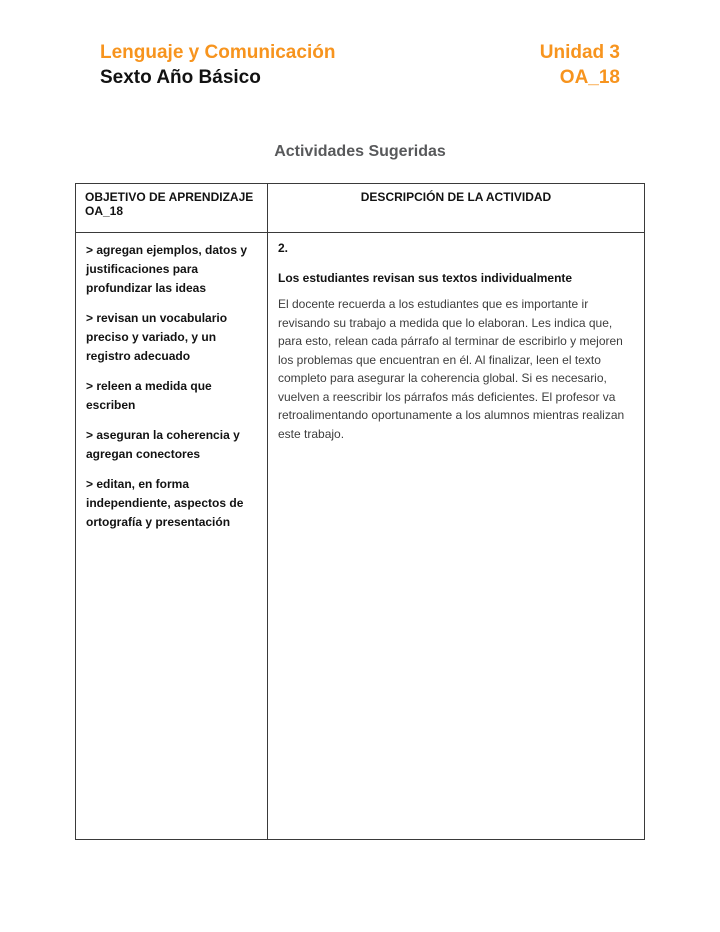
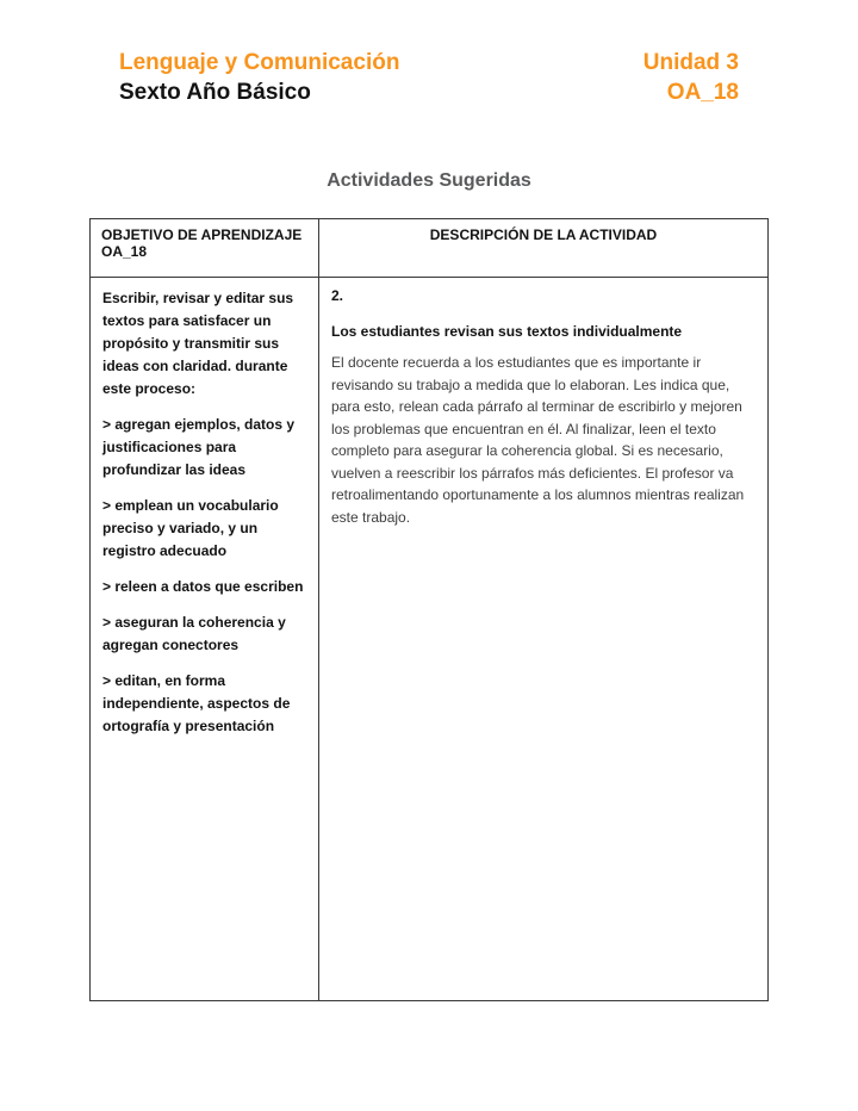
  Lenguaje y Comunicación
  Sexto Año Básico
  Unidad 3
  OA_18
  Actividades Sugeridas
  OBJETIVO DE APRENDIZAJE OA_18
  DESCRIPCIÓN DE LA ACTIVIDAD
+ Escribir, revisar y editar sus textos para satisfacer un propósito y transmitir sus ideas con claridad. durante este proceso:
  > agregan ejemplos, datos y justificaciones para profundizar las ideas
- > revisan un vocabulario preciso y variado, y un registro adecuado
+ > emplean un vocabulario preciso y variado, y un registro adecuado
- > releen a medida que escriben
+ > releen a datos que escriben
  > aseguran la coherencia y agregan conectores
  > editan, en forma independiente, aspectos de ortografía y presentación
  2.
  Los estudiantes revisan sus textos individualmente
  El docente recuerda a los estudiantes que es importante ir revisando su trabajo a medida que lo elaboran. Les indica que, para esto, relean cada párrafo al terminar de escribirlo y mejoren los problemas que encuentran en él. Al finalizar, leen el texto completo para asegurar la coherencia global. Si es necesario, vuelven a reescribir los párrafos más deficientes. El profesor va retroalimentando oportunamente a los alumnos mientras realizan este trabajo.
